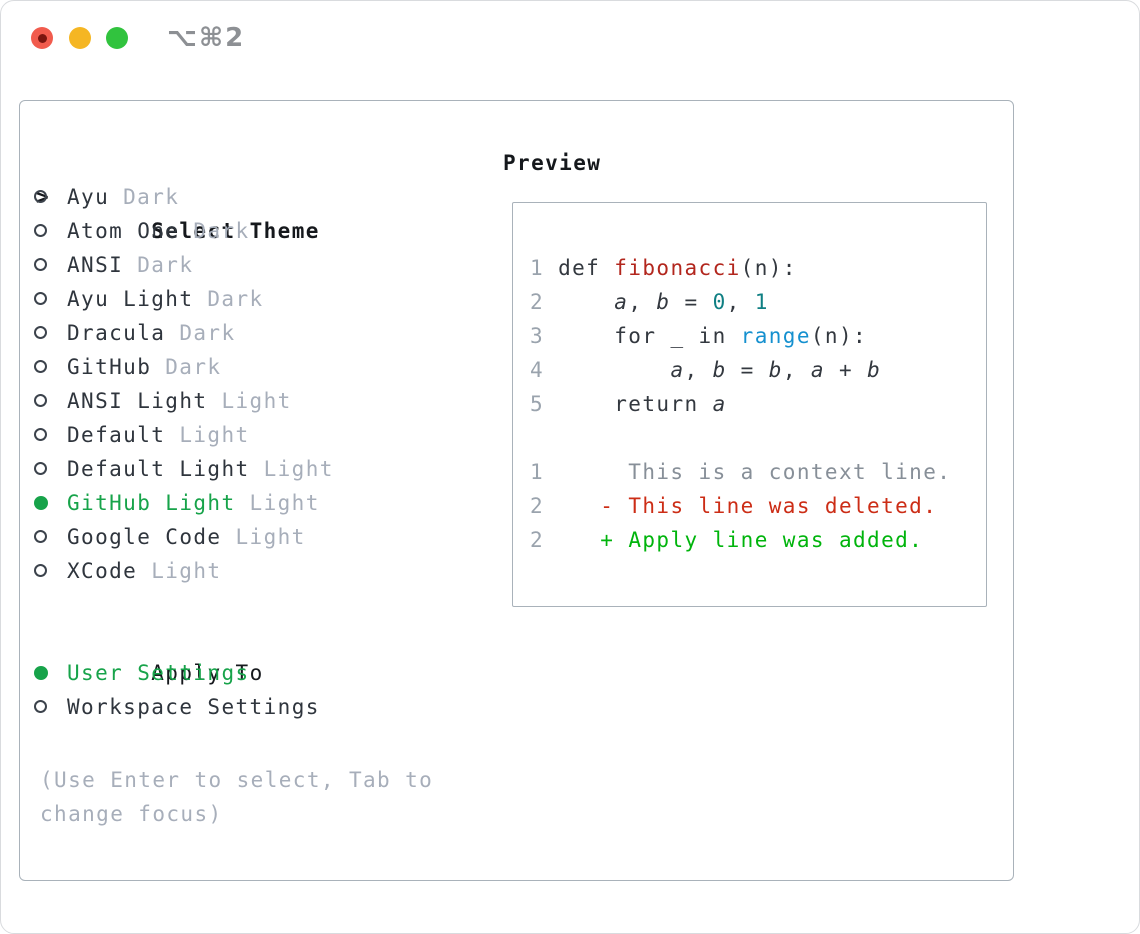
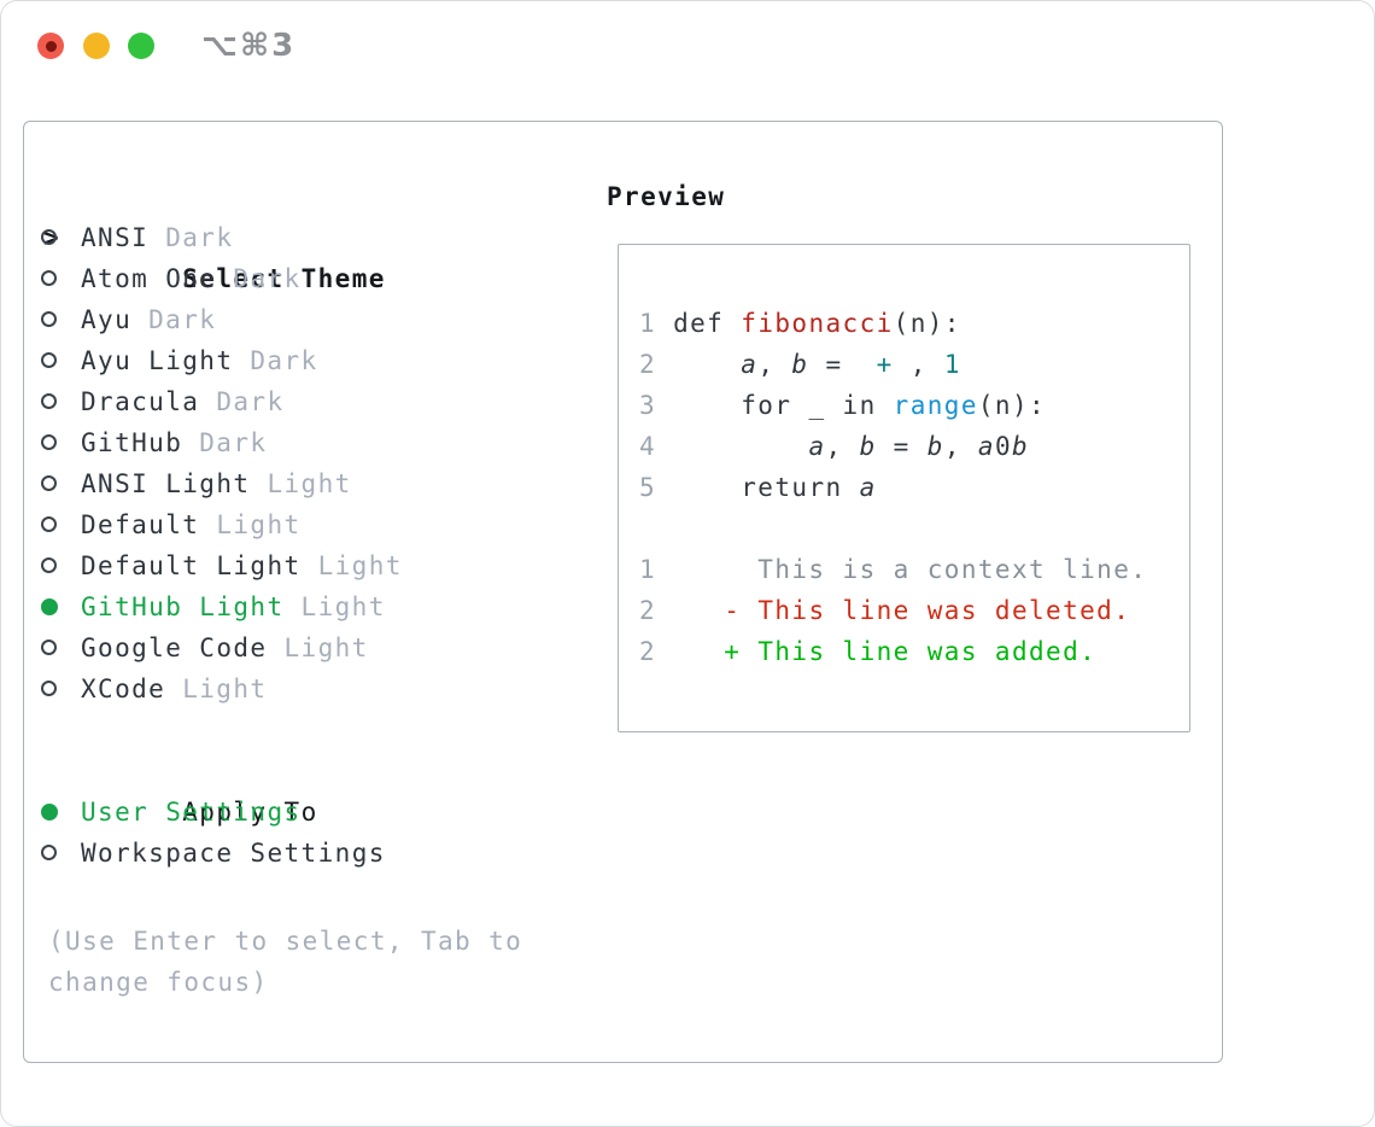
- ⌥⌘2
+ ⌥⌘3
  >
  Select Theme
- Ayu Dark
+ ANSI Dark
  Atom One Dark
- ANSI Dark
+ Ayu Dark
  Ayu Light Dark
  Dracula Dark
  GitHub Dark
  ANSI Light Light
  Default Light
  Default Light Light
  GitHub Light Light
  Google Code Light
  XCode Light
  Apply To
  User Settings
  Workspace Settings
  (Use Enter to select, Tab to
  change focus)
  Preview
  1 def fibonacci(n):
- 2 a, b = 0, 1
+ 2 a, b = + , 1
  3 for _ in range(n):
- 4 a, b = b, a + b
+ 4 a, b = b, a0b
  5 return a
  1 This is a context line.
  2 - This line was deleted.
- 2 + Apply line was added.
+ 2 + This line was added.
